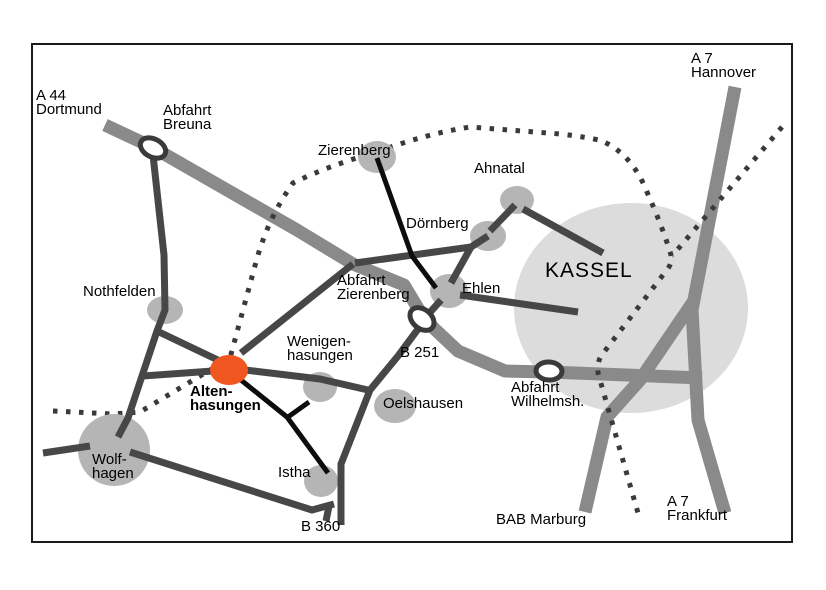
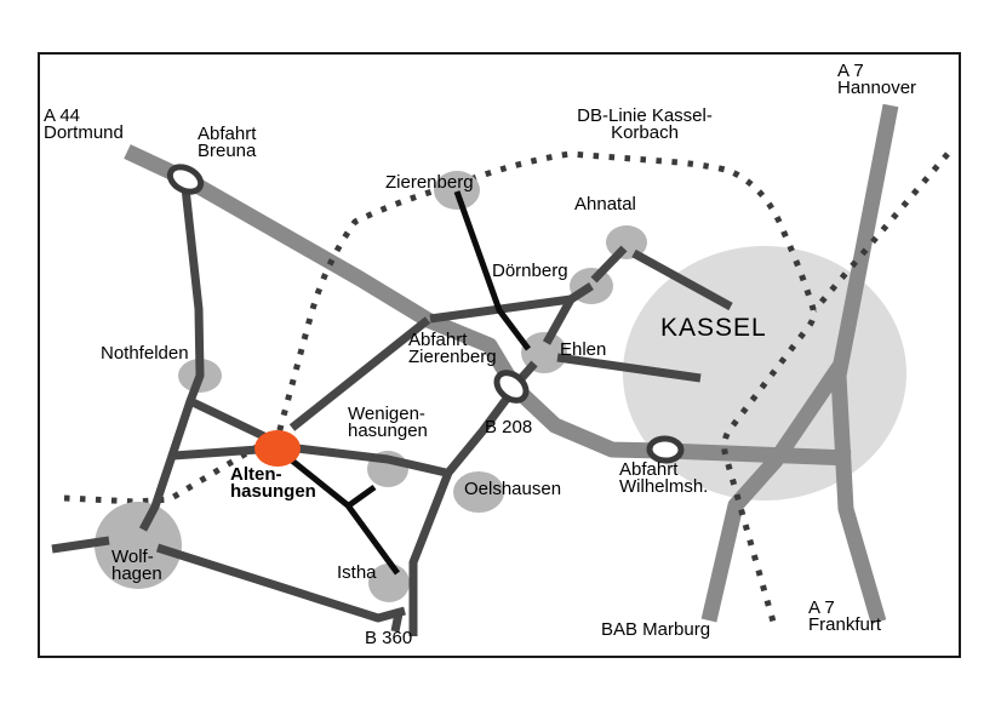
  A 44
  Dortmund
  Abfahrt
  Breuna
+ DB-Linie Kassel-
+ Korbach
  A 7
  Hannover
  Zierenberg
  Ahnatal
  Dörnberg
  KASSEL
  Abfahrt
  Zierenberg
  Ehlen
  Nothfelden
  Wenigen-
  hasungen
- B 251
+ B 208
  Alten-
  hasungen
  Oelshausen
  Abfahrt
  Wilhelmsh.
  Wolf-
  hagen
  Istha
  B 360
  BAB Marburg
  A 7
  Frankfurt
